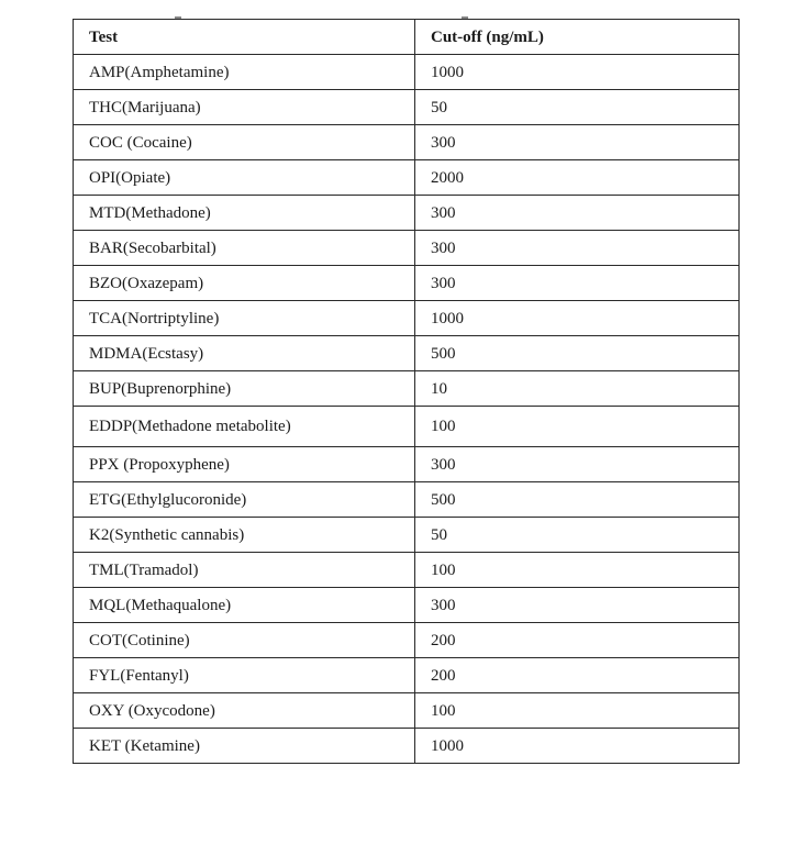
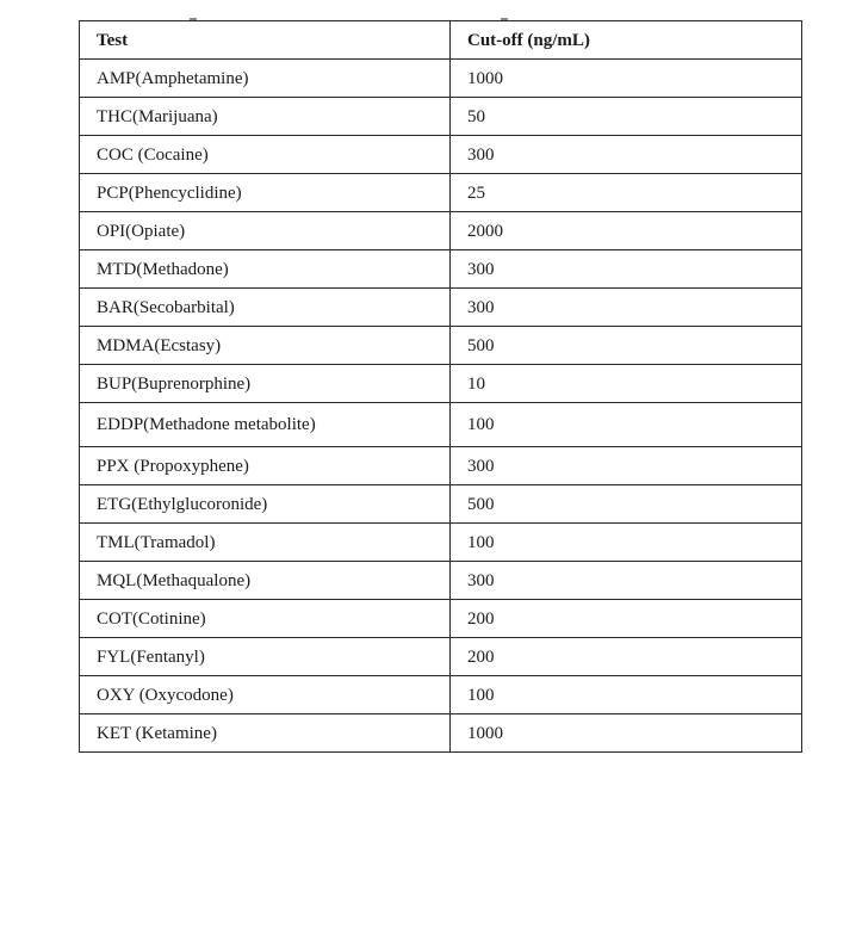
  Test	Cut-off (ng/mL)
  AMP(Amphetamine)	1000
  THC(Marijuana)	50
  COC (Cocaine)	300
+ PCP(Phencyclidine)	25
  OPI(Opiate)	2000
  MTD(Methadone)	300
  BAR(Secobarbital)	300
- BZO(Oxazepam)	300
- TCA(Nortriptyline)	1000
  MDMA(Ecstasy)	500
  BUP(Buprenorphine)	10
  EDDP(Methadone metabolite)	100
  PPX (Propoxyphene)	300
  ETG(Ethylglucoronide)	500
- K2(Synthetic cannabis)	50
  TML(Tramadol)	100
  MQL(Methaqualone)	300
  COT(Cotinine)	200
  FYL(Fentanyl)	200
  OXY (Oxycodone)	100
  KET (Ketamine)	1000
